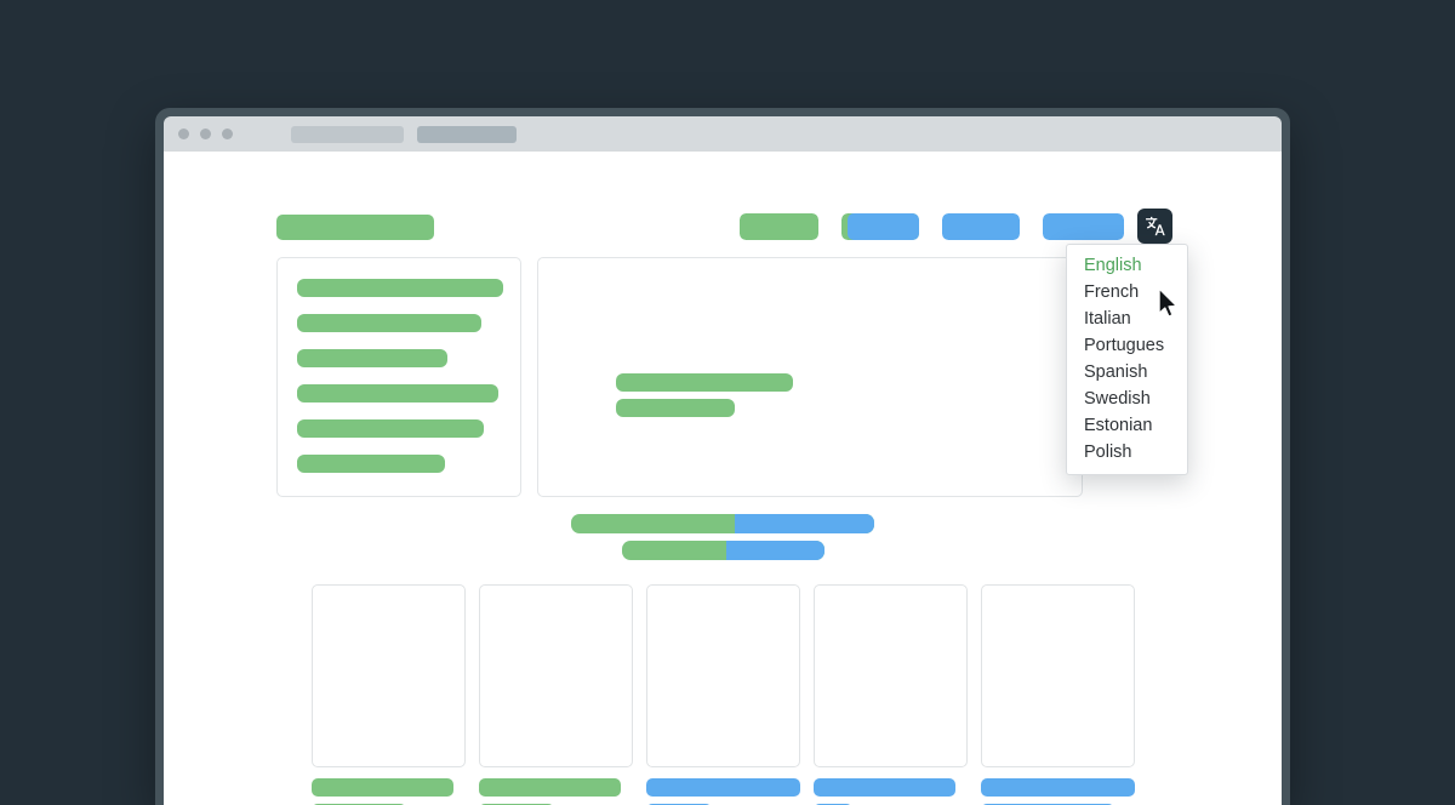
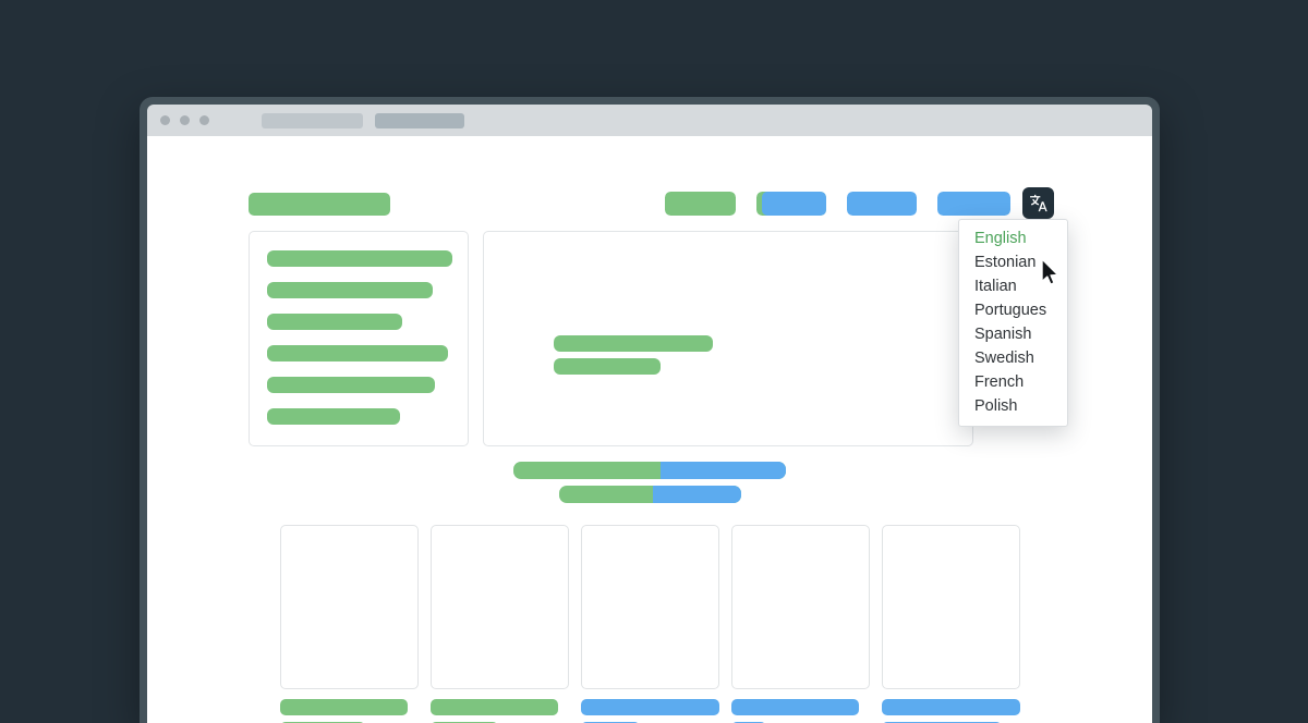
  English
- French
+ Estonian
  Italian
  Portugues
  Spanish
  Swedish
- Estonian
+ French
  Polish
